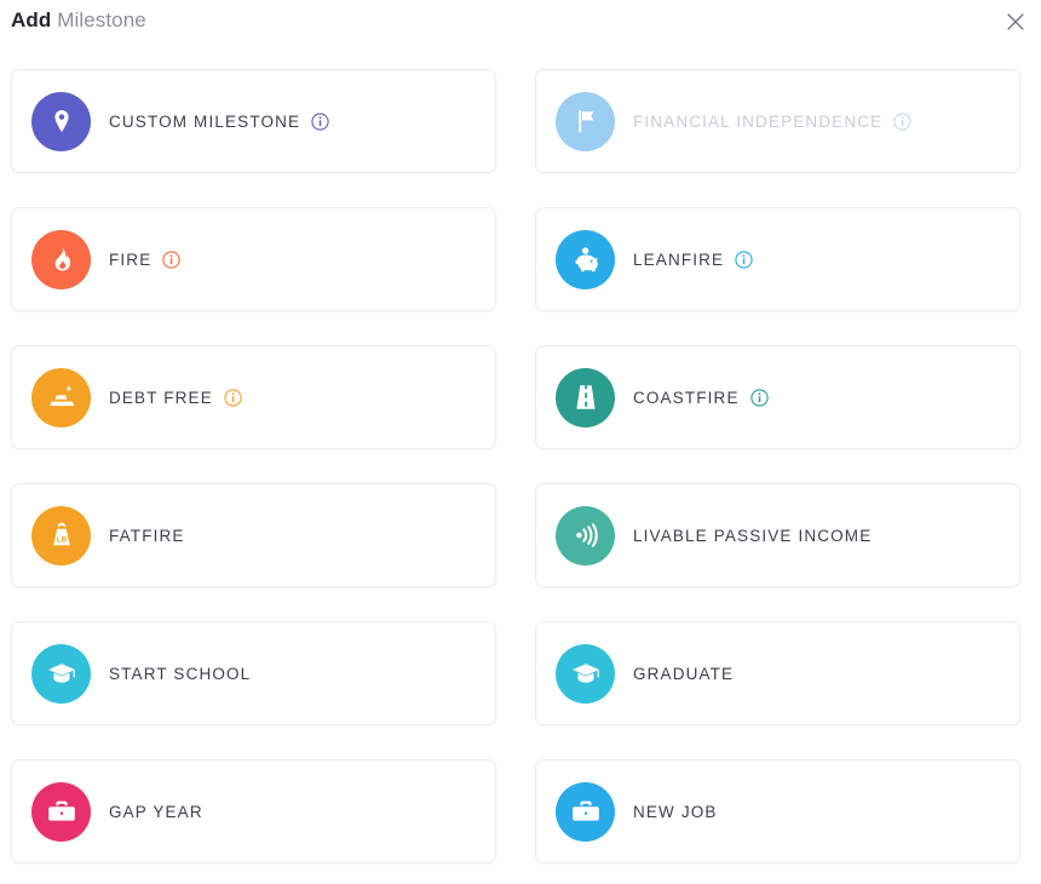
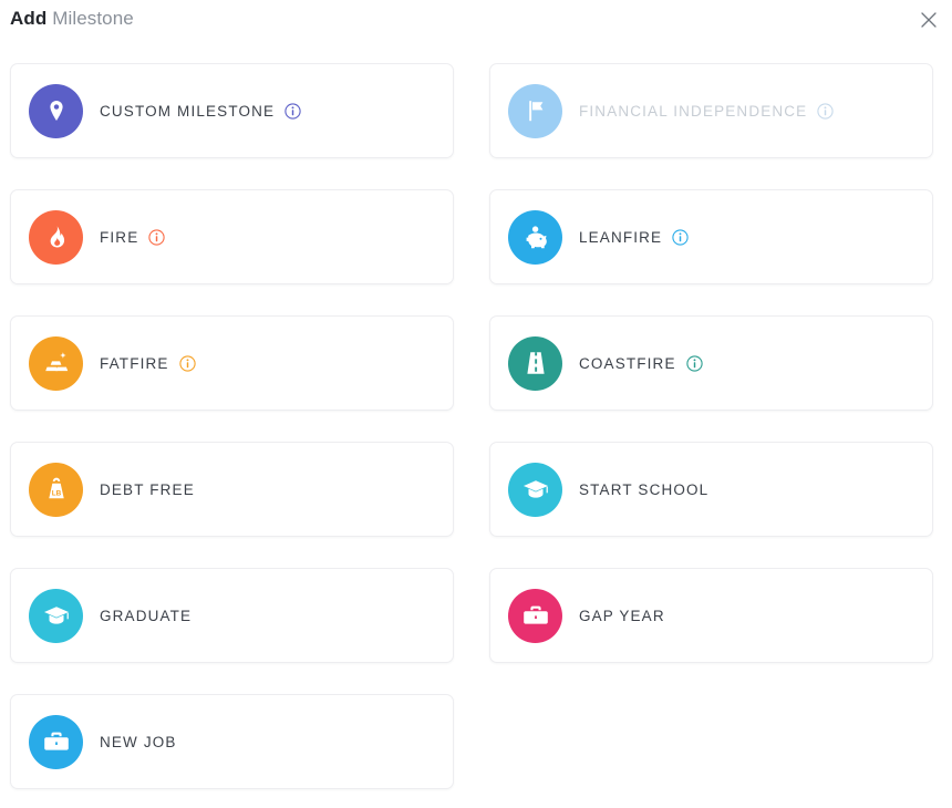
  Add Milestone
  CUSTOM MILESTONE
  FINANCIAL INDEPENDENCE
  FIRE
  LEANFIRE
- DEBT FREE
+ FATFIRE
  COASTFIRE
- FATFIRE
+ DEBT FREE
- LIVABLE PASSIVE INCOME
  START SCHOOL
  GRADUATE
  GAP YEAR
  NEW JOB
